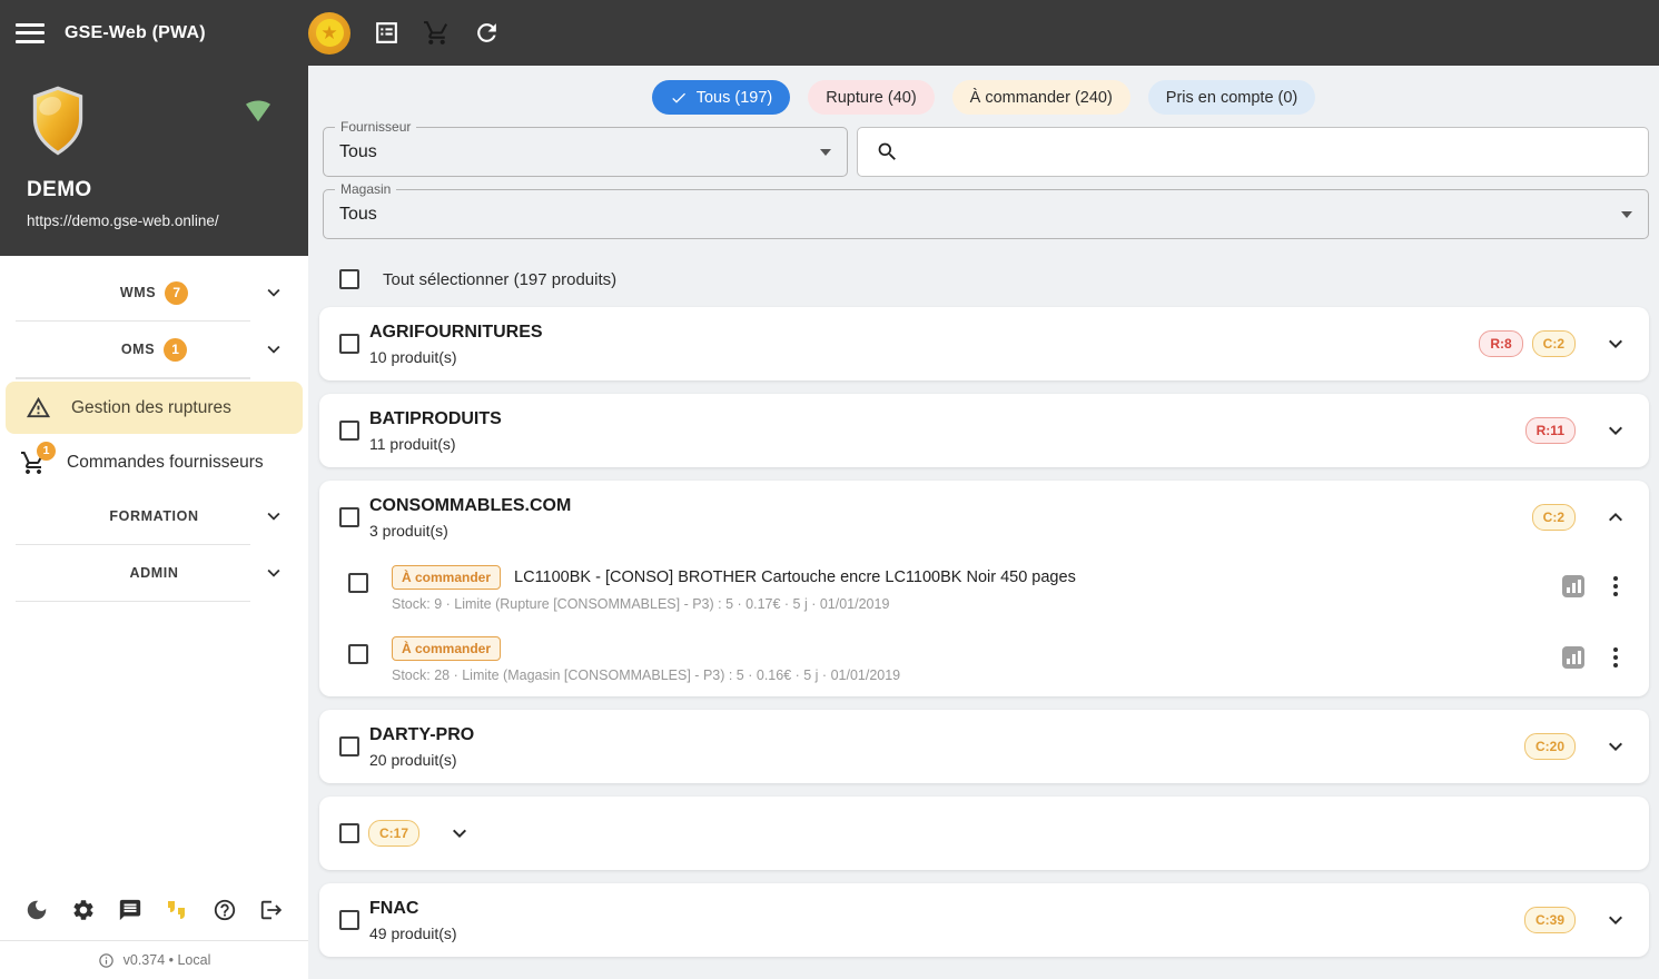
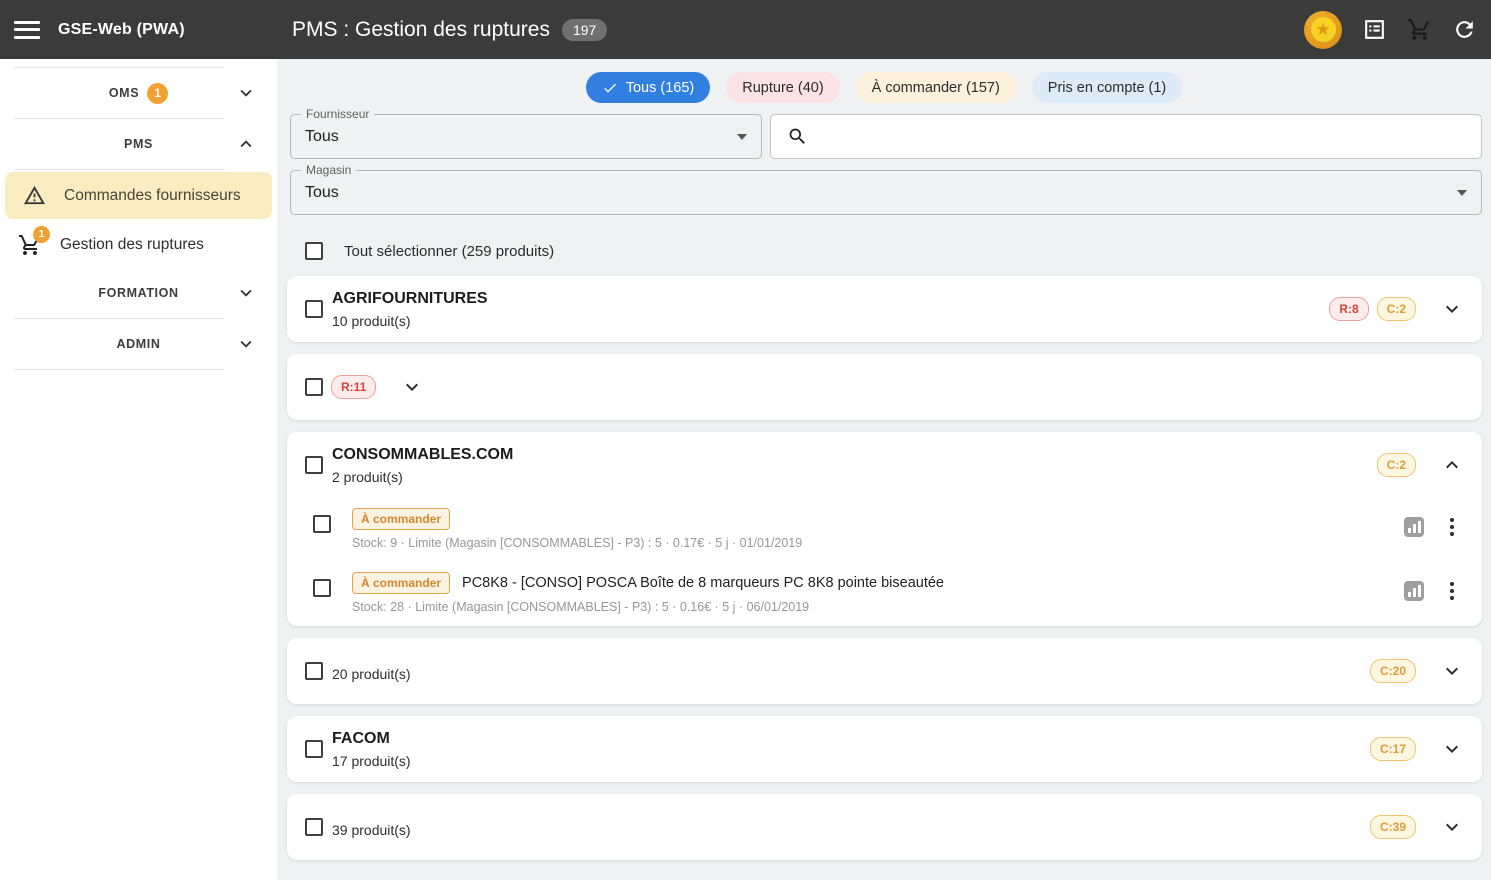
  GSE-Web (PWA)
+ PMS : Gestion des ruptures
+ 197
  ★
- DEMO
- https://demo.gse-web.online/
- WMS
- 7
  OMS
  1
+ PMS
- Gestion des ruptures
+ Commandes fournisseurs
  1
- Commandes fournisseurs
+ Gestion des ruptures
  FORMATION
  ADMIN
- v0.374 • Local
- Tous (197)
+ Tous (165)
  Rupture (40)
- À commander (240)
+ À commander (157)
- Pris en compte (0)
+ Pris en compte (1)
  Fournisseur
  Tous
  Magasin
  Tous
- Tout sélectionner (197 produits)
+ Tout sélectionner (259 produits)
  AGRIFOURNITURES
  10 produit(s)
  R:8
  C:2
- BATIPRODUITS
- 11 produit(s)
  R:11
  CONSOMMABLES.COM
- 3 produit(s)
+ 2 produit(s)
  C:2
  À commander
- LC1100BK - [CONSO] BROTHER Cartouche encre LC1100BK Noir 450 pages
- Stock: 9 · Limite (Rupture [CONSOMMABLES] - P3) : 5 · 0.17€ · 5 j · 01/01/2019
+ Stock: 9 · Limite (Magasin [CONSOMMABLES] - P3) : 5 · 0.17€ · 5 j · 01/01/2019
  À commander
+ PC8K8 - [CONSO] POSCA Boîte de 8 marqueurs PC 8K8 pointe biseautée
- Stock: 28 · Limite (Magasin [CONSOMMABLES] - P3) : 5 · 0.16€ · 5 j · 01/01/2019
+ Stock: 28 · Limite (Magasin [CONSOMMABLES] - P3) : 5 · 0.16€ · 5 j · 06/01/2019
- DARTY-PRO
  20 produit(s)
  C:20
+ FACOM
+ 17 produit(s)
  C:17
- FNAC
- 49 produit(s)
+ 39 produit(s)
  C:39
